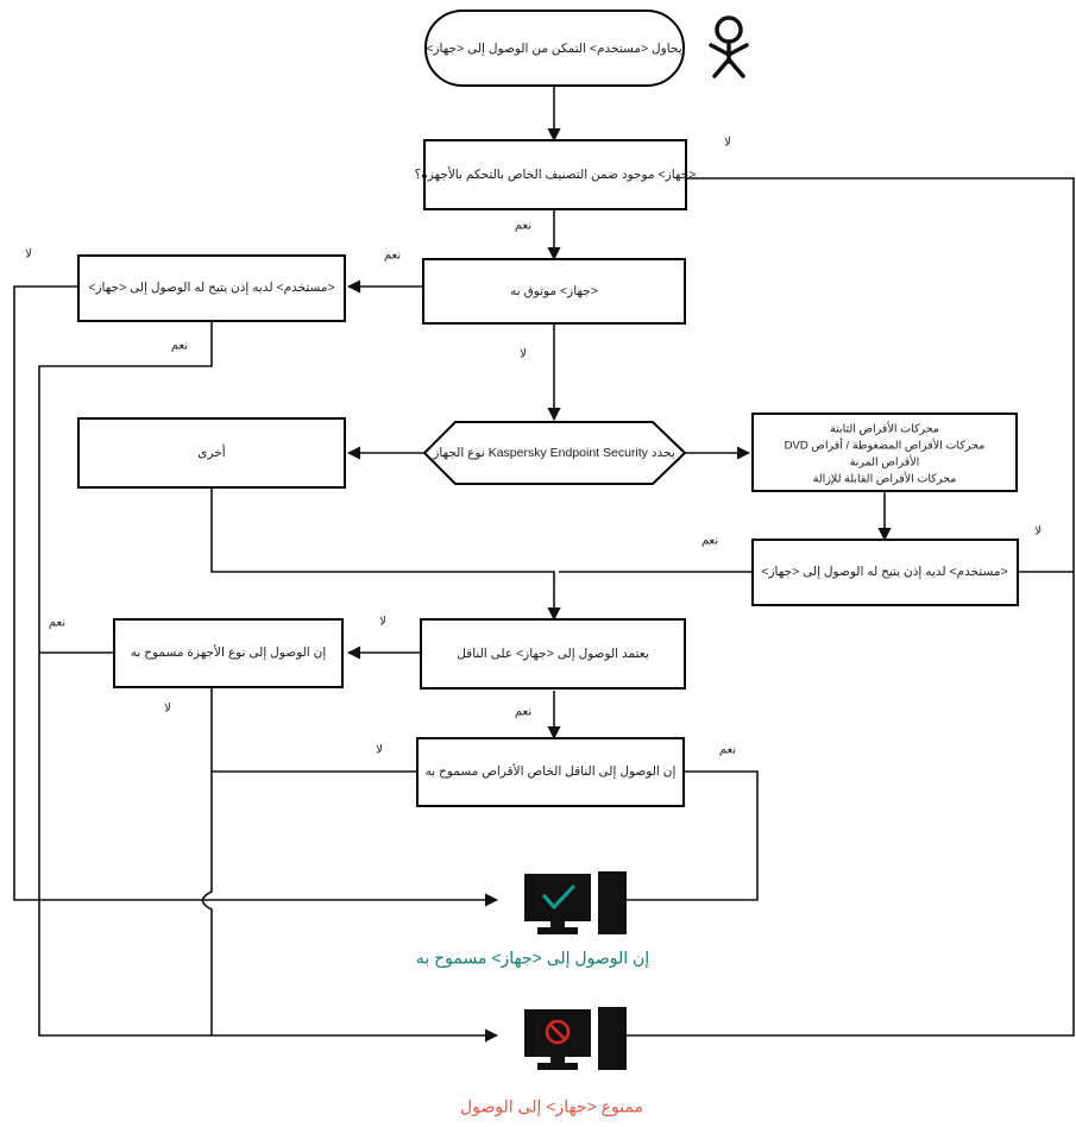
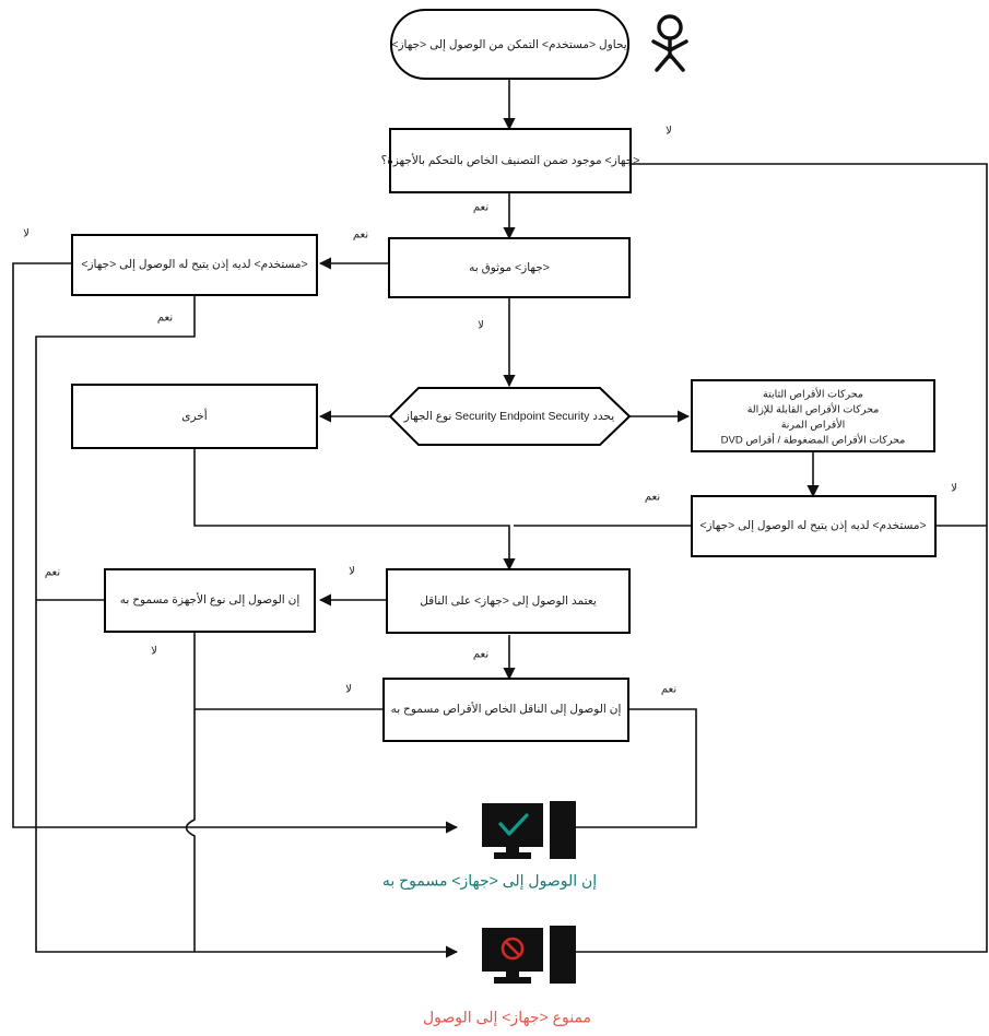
  لا
  نعم
  نعم
  لا
  لا
  نعم
  نعم
  لا
  لا
  نعم
  نعم
  لا
  لا
  نعم
  يحاول <مستخدم> التمكن من الوصول إلى <جهاز>
  <جهاز> موجود ضمن التصنيف الخاص بالتحكم بالأجهزة؟
  <جهاز> موثوق به
  <مستخدم> لديه إذن يتيح له الوصول إلى <جهاز>
- يحدد Kaspersky Endpoint Security نوع الجهاز
+ يحدد Security Endpoint Security نوع الجهاز
  أخرى
  محركات الأقراص الثابتة
- محركات الأقراص المضغوطة / أقراص DVD
+ محركات الأقراص القابلة للإزالة
  الأقراص المرنة
- محركات الأقراص القابلة للإزالة
+ محركات الأقراص المضغوطة / أقراص DVD
  <مستخدم> لديه إذن يتيح له الوصول إلى <جهاز>
  يعتمد الوصول إلى <جهاز> على الناقل
  إن الوصول إلى نوع الأجهزة مسموح به
  إن الوصول إلى الناقل الخاص الأقراص مسموح به
  إن الوصول إلى <جهاز> مسموح به
  ممنوع <جهاز> إلى الوصول
